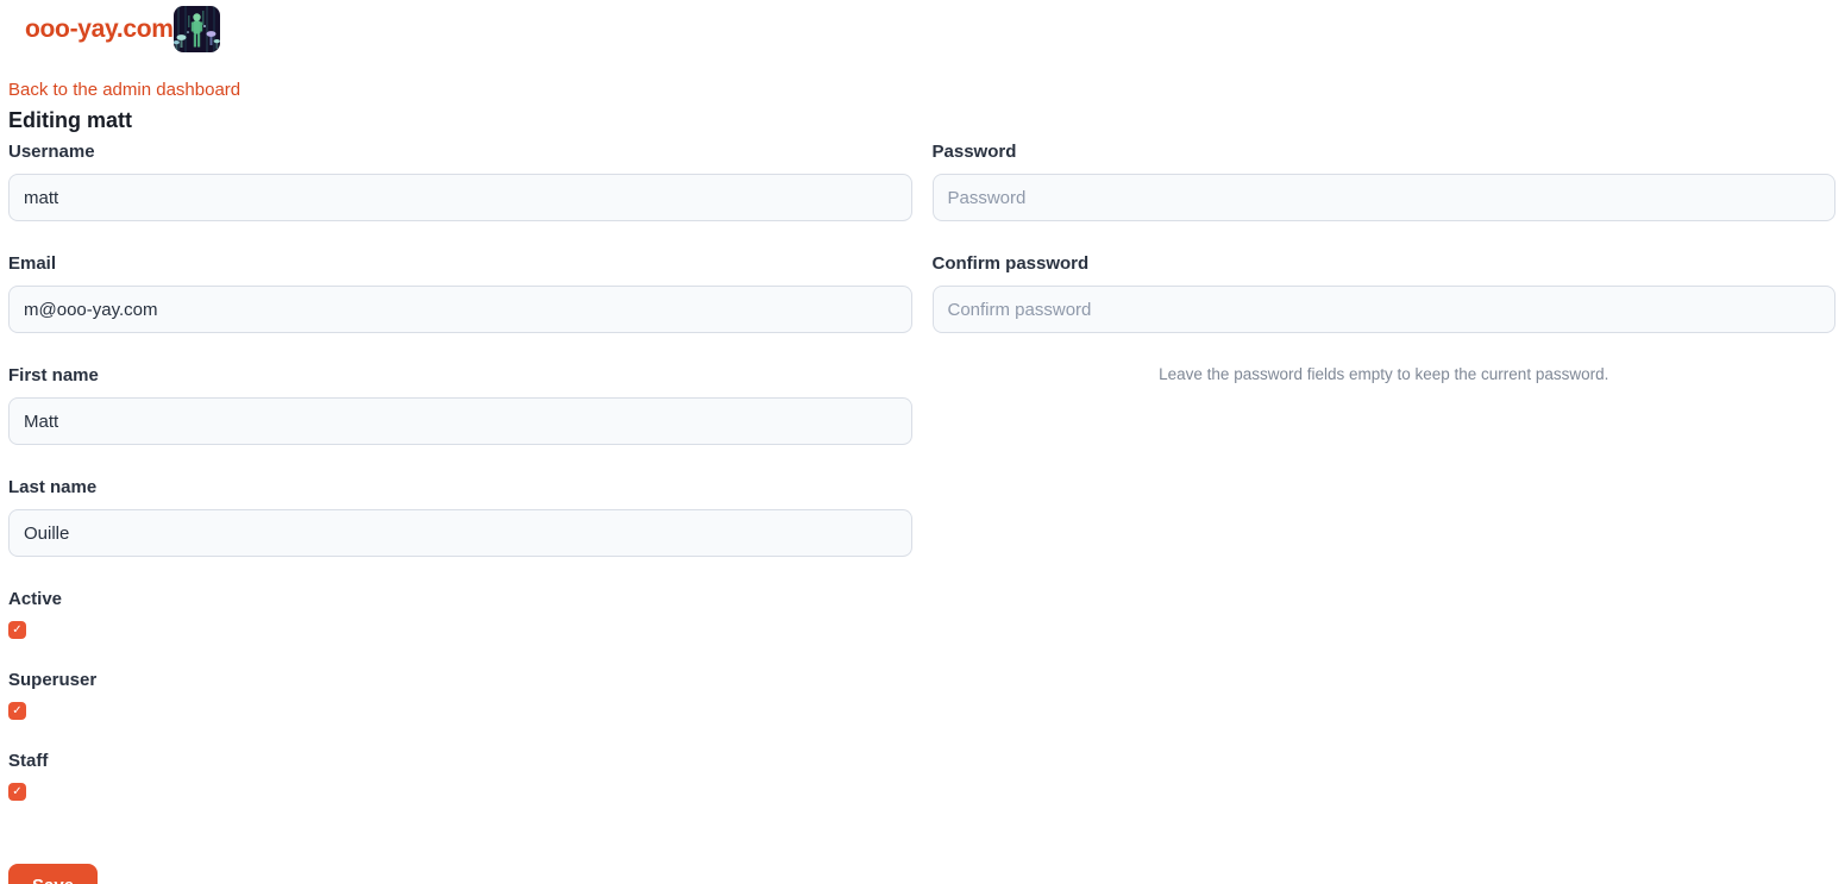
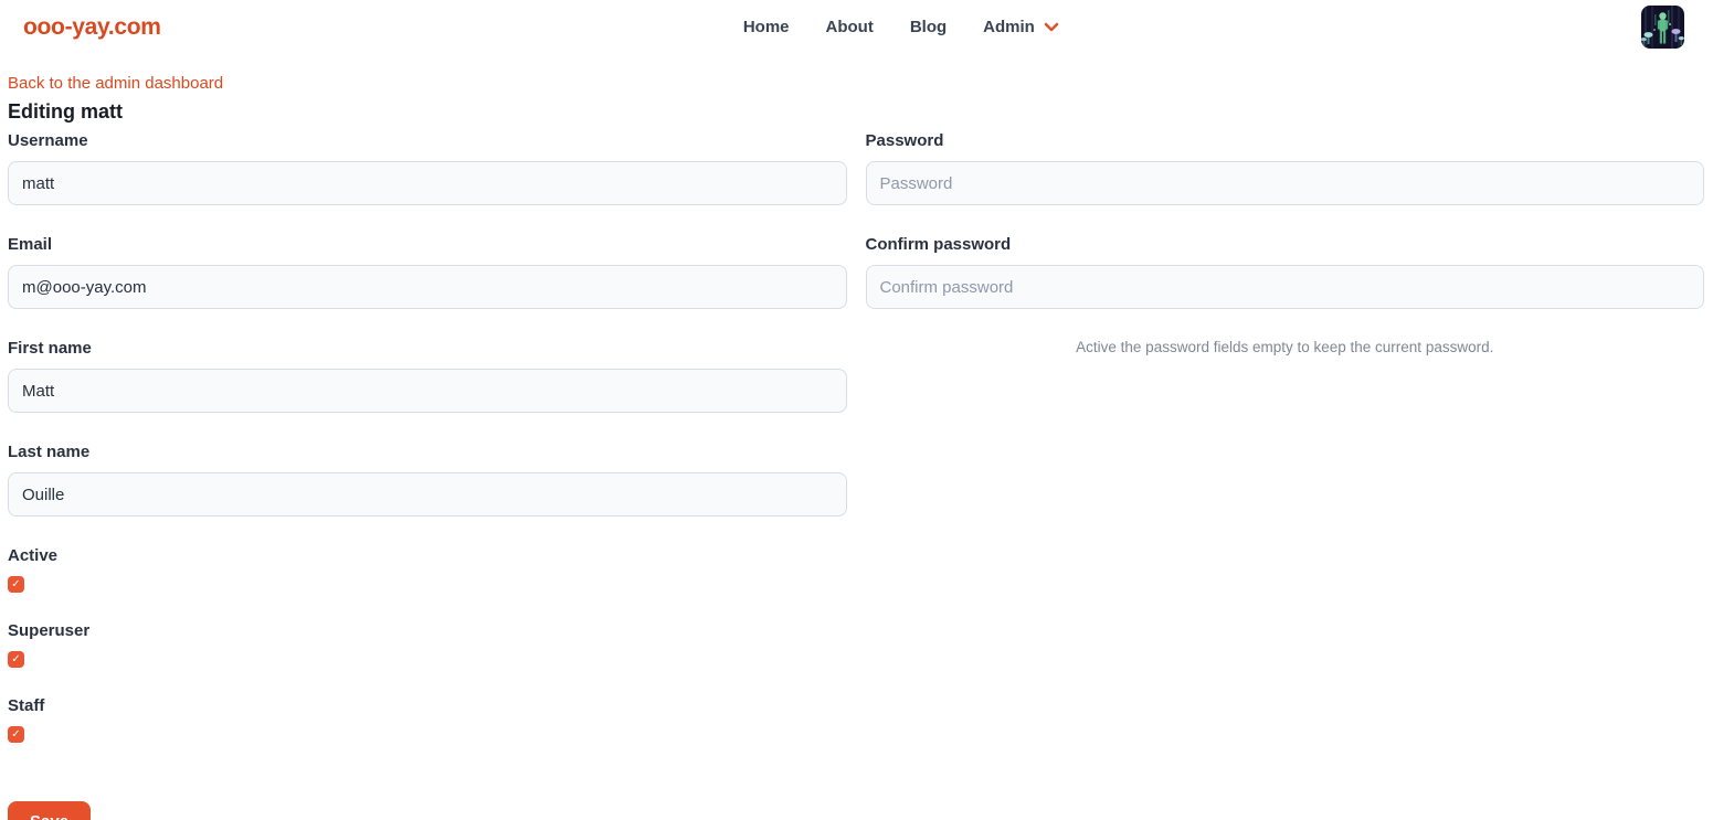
  ooo-yay.com
+ Home
+ About
+ Blog
+ Admin
  Back to the admin dashboard
  Editing matt
  Username
  matt
  Email
  m@ooo-yay.com
  First name
  Matt
  Last name
  Ouille
  Active
  ✓
  Superuser
  ✓
  Staff
  ✓
  Password
  Password
  Confirm password
  Confirm password
- Leave the password fields empty to keep the current password.
+ Active the password fields empty to keep the current password.
